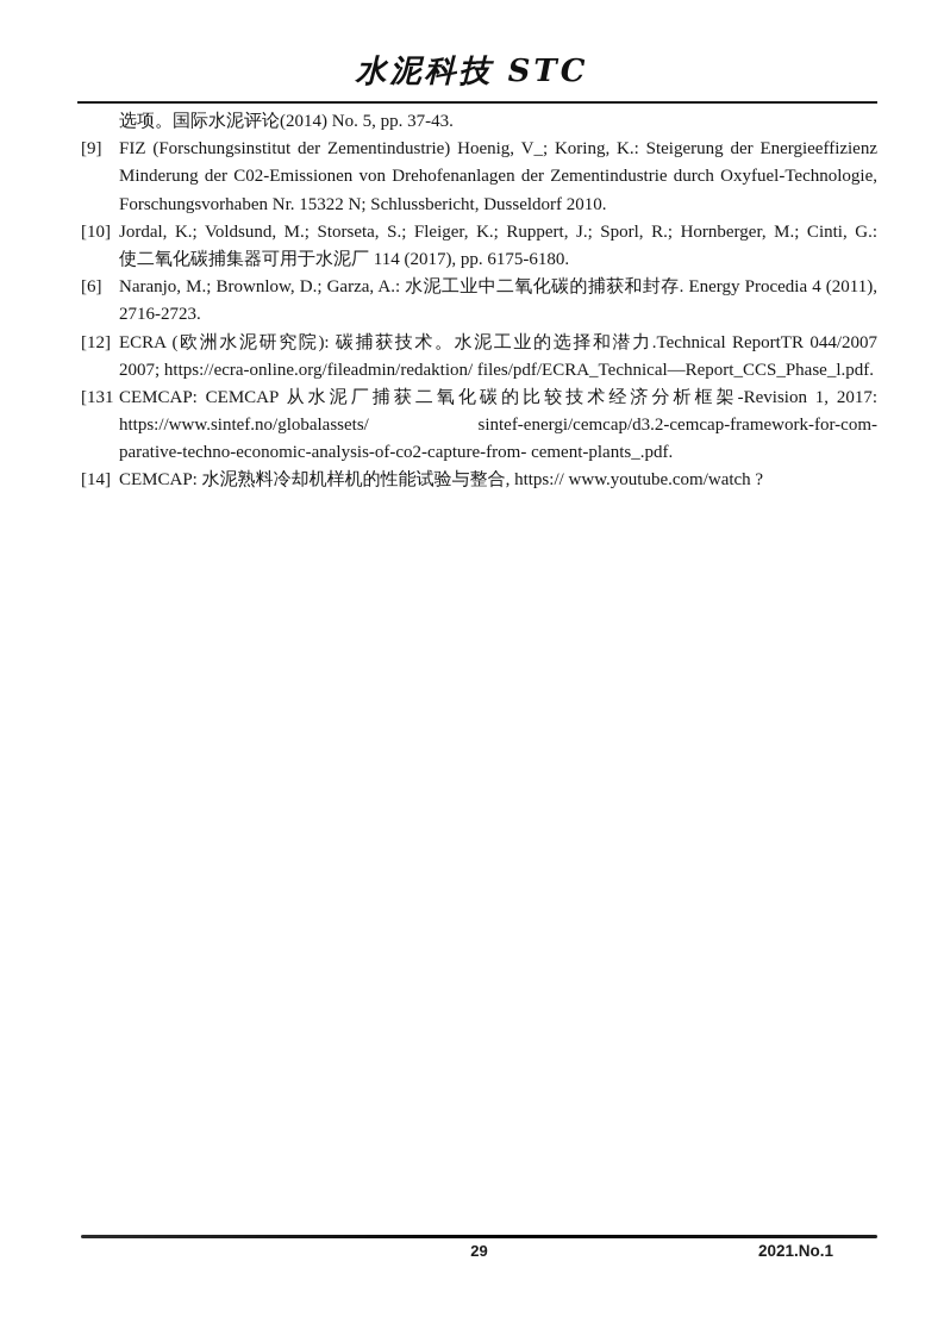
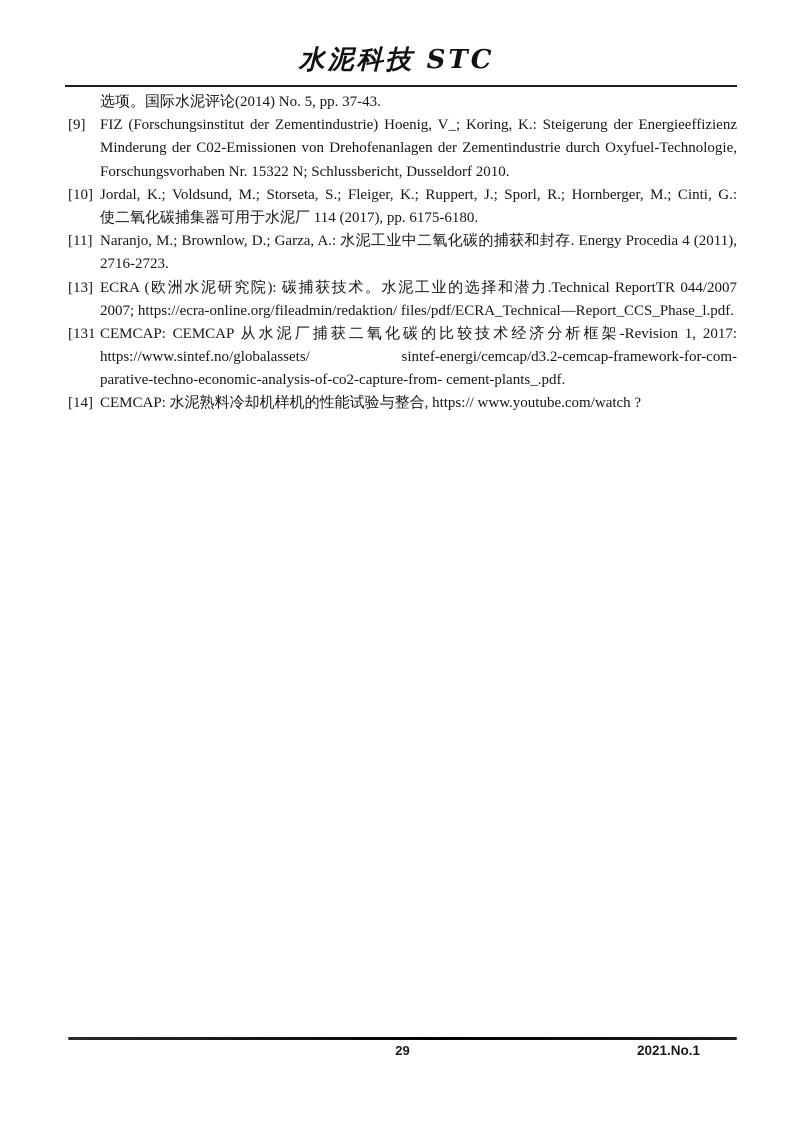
  水泥科技 STC
  选项。国际水泥评论(2014) No. 5, pp. 37-43.
  [9]
  FIZ (Forschungsinstitut der Zementindustrie) Hoenig, V_; Koring, K.: Steigerung der Energieeffizienz
  Minderung der C02-Emissionen von Drehofenanlagen der Zementindustrie durch Oxyfuel-Technologie,
  Forschungsvorhaben Nr. 15322 N; Schlussbericht, Dusseldorf 2010.
  [10]
  Jordal, K.; Voldsund, M.; Storseta, S.; Fleiger, K.; Ruppert, J.; Sporl, R.; Hornberger, M.; Cinti, G.:
  使二氧化碳捕集器可用于水泥厂 114 (2017), pp. 6175-6180.
- [6]
+ [11]
  Naranjo, M.; Brownlow, D.; Garza, A.: 水泥工业中二氧化碳的捕获和封存. Energy Procedia 4 (2011),
  2716-2723.
- [12]
+ [13]
  ECRA (欧洲水泥研究院): 碳捕获技术。水泥工业的选择和潜力.Technical ReportTR 044/2007
  2007; https://ecra-online.org/fileadmin/redaktion/ files/pdf/ECRA_Technical—Report_CCS_Phase_l.pdf.
  [131
  CEMCAP: CEMCAP 从水泥厂捕获二氧化碳的比较技术经济分析框架-Revision 1, 2017:
  https://www.sintef.no/globalassets/ sintef-energi/cemcap/d3.2-cemcap-framework-for-com-
  parative-techno-economic-analysis-of-co2-capture-from- cement-plants_.pdf.
  [14]
  CEMCAP: 水泥熟料冷却机样机的性能试验与整合, https:// www.youtube.com/watch ?
  29
  2021.No.1
